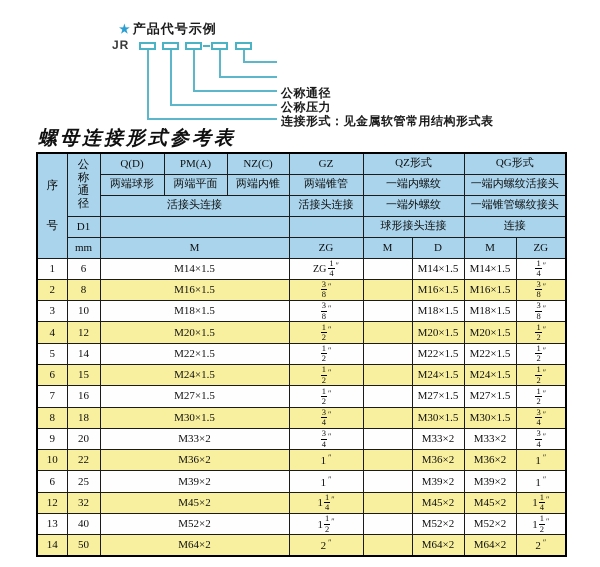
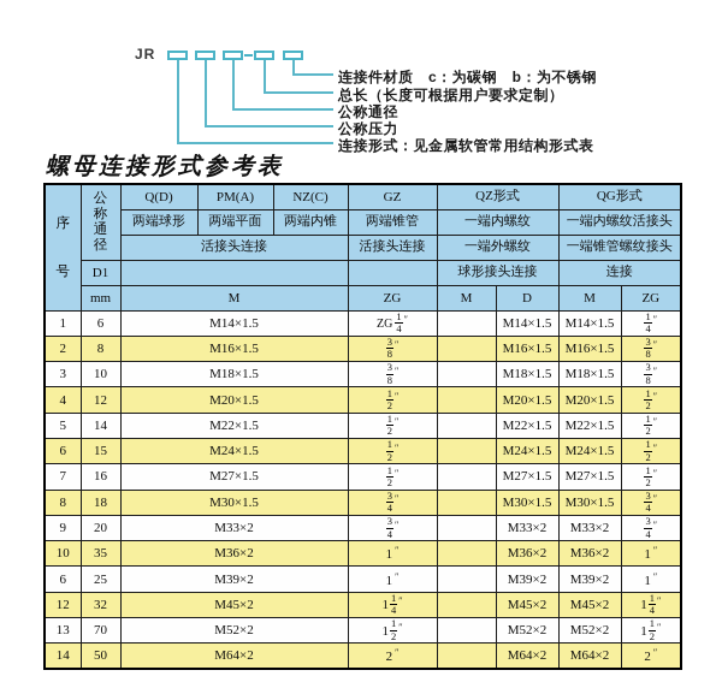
- ★ 产品代号示例
  JR
+ 连接件材质 c：为碳钢 b：为不锈钢
+ 总长（长度可根据用户要求定制）
  公称通径
  公称压力
  连接形式：见金属软管常用结构形式表
  螺母连接形式参考表
  序号	公称通径	Q(D)	PM(A)	NZ(C)	GZ	QZ形式	QG形式
  两端球形	两端平面	两端内锥	两端锥管	一端内螺纹	一端内螺纹活接头
  活接头连接	活接头连接	一端外螺纹	一端锥管螺纹接头
  D1			球形接头连接	连接
  mm	M	ZG	M	D	M	ZG
  1	6	M14×1.5	ZG14″		M14×1.5	M14×1.5	14″
  2	8	M16×1.5	38″		M16×1.5	M16×1.5	38″
  3	10	M18×1.5	38″		M18×1.5	M18×1.5	38″
  4	12	M20×1.5	12″		M20×1.5	M20×1.5	12″
  5	14	M22×1.5	12″		M22×1.5	M22×1.5	12″
  6	15	M24×1.5	12″		M24×1.5	M24×1.5	12″
  7	16	M27×1.5	12″		M27×1.5	M27×1.5	12″
  8	18	M30×1.5	34″		M30×1.5	M30×1.5	34″
  9	20	M33×2	34″		M33×2	M33×2	34″
- 10	22	M36×2	1 ″		M36×2	M36×2	1 ″
+ 10	35	M36×2	1 ″		M36×2	M36×2	1 ″
  6	25	M39×2	1 ″		M39×2	M39×2	1 ″
  12	32	M45×2	114″		M45×2	M45×2	114″
- 13	40	M52×2	112″		M52×2	M52×2	112″
+ 13	70	M52×2	112″		M52×2	M52×2	112″
  14	50	M64×2	2 ″		M64×2	M64×2	2 ″
